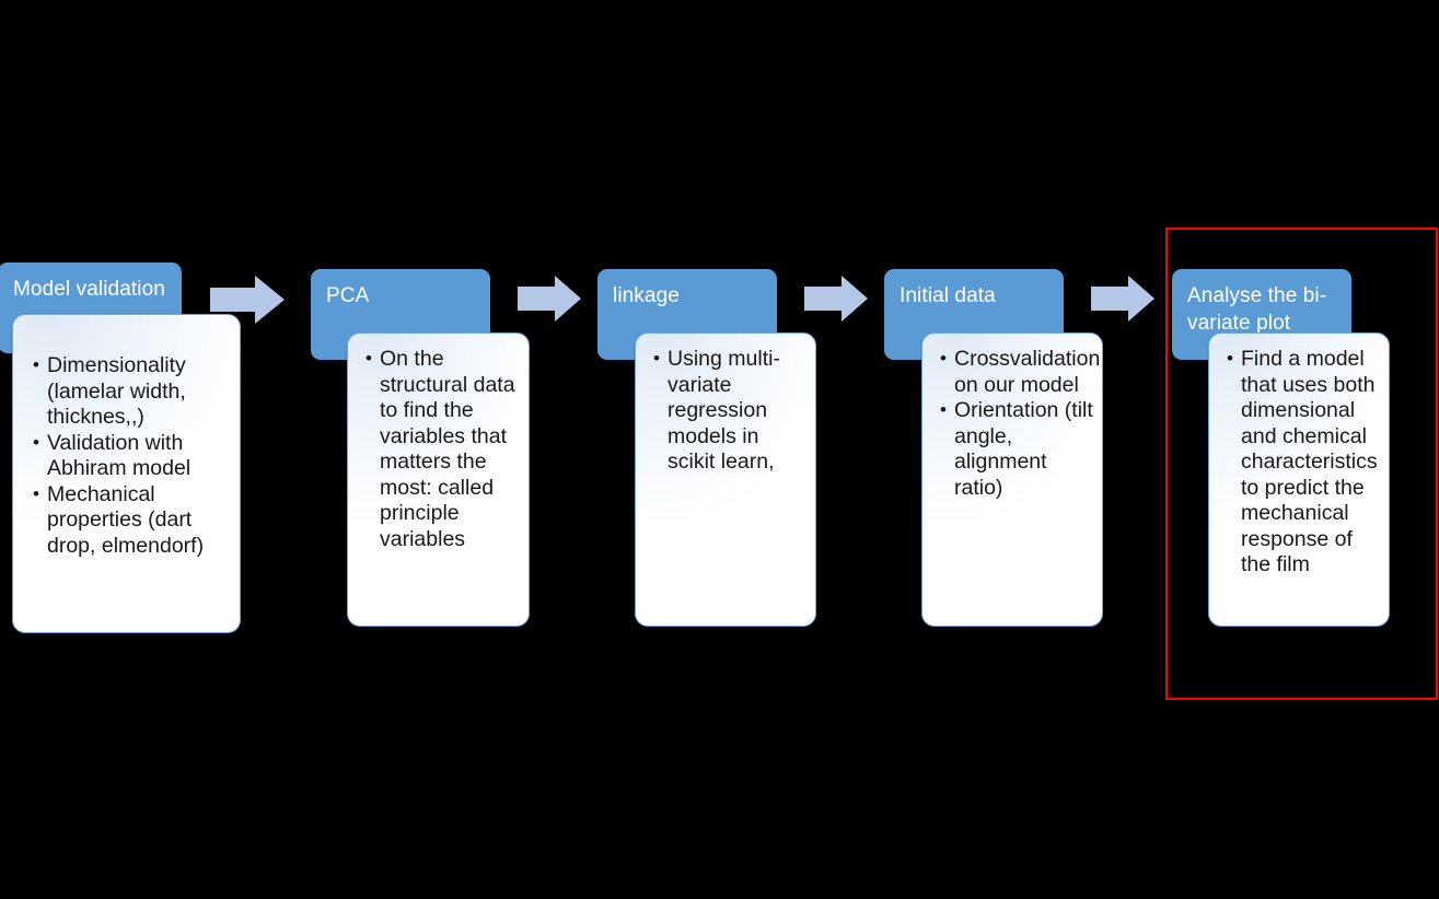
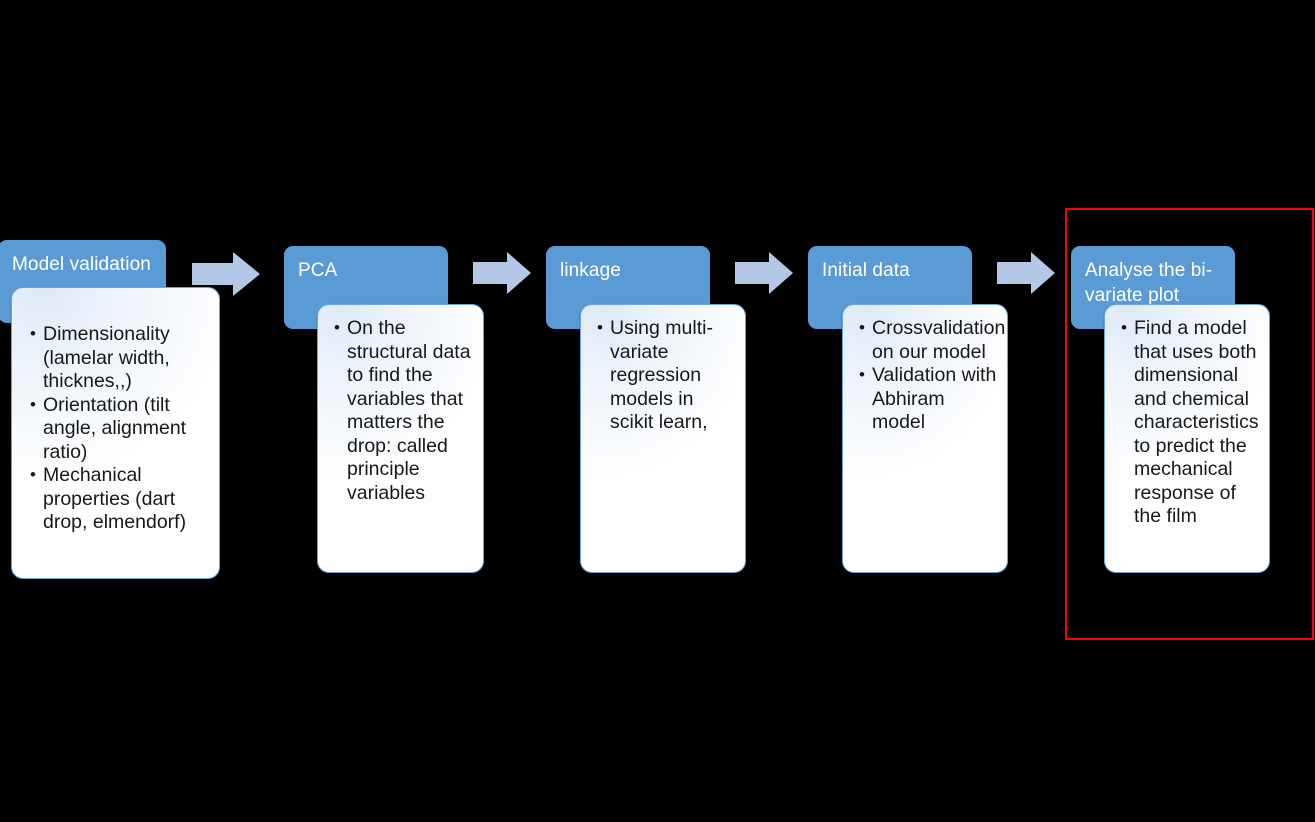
  Model validation
  Dimensionality (lamelar width, thicknes,,)
- Validation with Abhiram model
+ Orientation (tilt angle, alignment ratio)
  Mechanical properties (dart drop, elmendorf)
  PCA
- On the structural data to find the variables that matters the most: called principle variables
+ On the structural data to find the variables that matters the drop: called principle variables
  linkage
  Using multi-variate regression models in scikit learn,
  Initial data
  Crossvalidation on our model
- Orientation (tilt angle, alignment ratio)
+ Validation with Abhiram model
  Analyse the bi-variate plot
  Find a model that uses both dimensional and chemical characteristics to predict the mechanical response of the film
